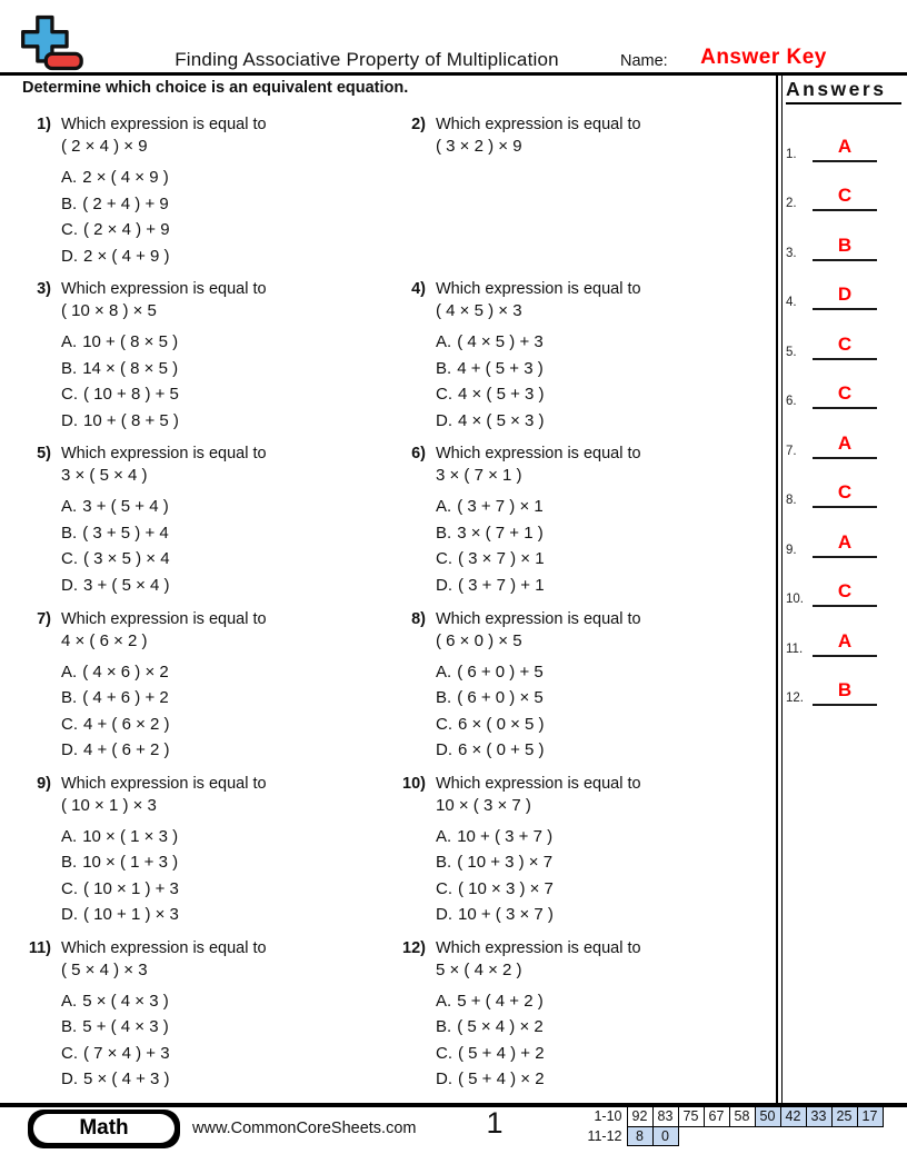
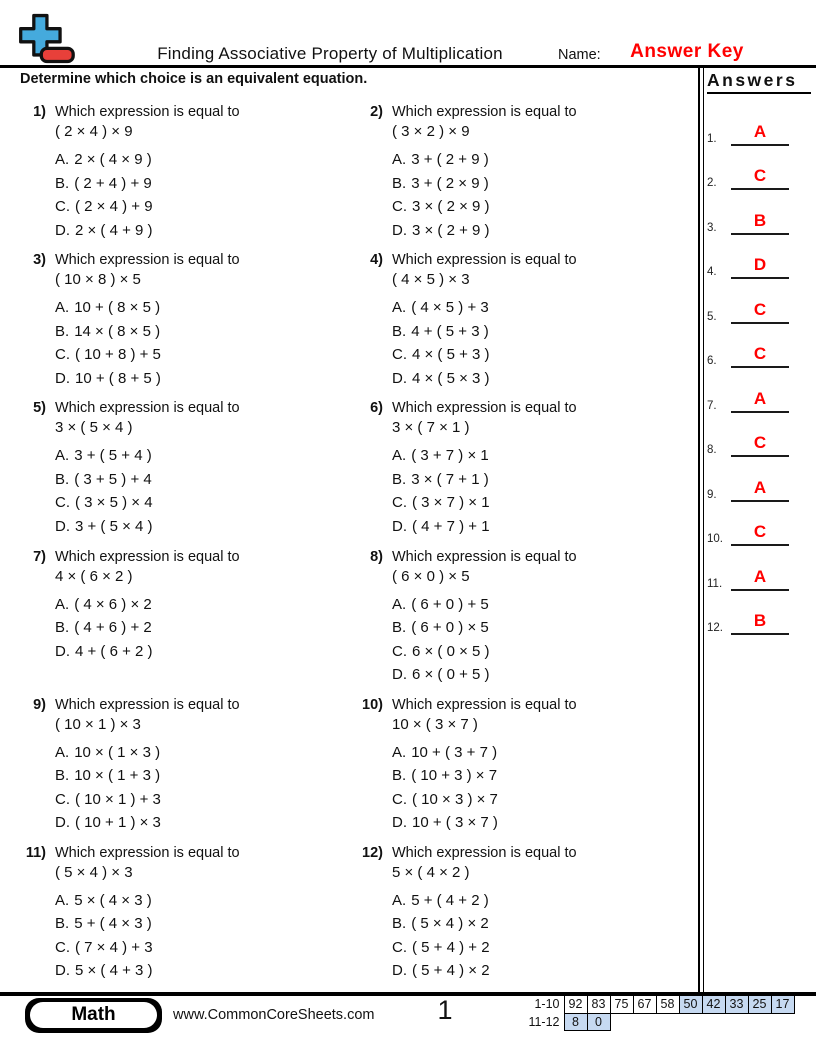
  Finding Associative Property of Multiplication
  Name:
  Answer Key
  Determine which choice is an equivalent equation.
  Answers
  1.
  A
  2.
  C
  3.
  B
  4.
  D
  5.
  C
  6.
  C
  7.
  A
  8.
  C
  9.
  A
  10.
  C
  11.
  A
  12.
  B
  1)
  Which expression is equal to
  ( 2 × 4 ) × 9
  A. 2 × ( 4 × 9 )
  B. ( 2 + 4 ) + 9
  C. ( 2 × 4 ) + 9
  D. 2 × ( 4 + 9 )
  2)
  Which expression is equal to
  ( 3 × 2 ) × 9
+ A. 3 + ( 2 + 9 )
+ B. 3 + ( 2 × 9 )
+ C. 3 × ( 2 × 9 )
+ D. 3 × ( 2 + 9 )
  3)
  Which expression is equal to
  ( 10 × 8 ) × 5
  A. 10 + ( 8 × 5 )
  B. 14 × ( 8 × 5 )
  C. ( 10 + 8 ) + 5
  D. 10 + ( 8 + 5 )
  4)
  Which expression is equal to
  ( 4 × 5 ) × 3
  A. ( 4 × 5 ) + 3
  B. 4 + ( 5 + 3 )
  C. 4 × ( 5 + 3 )
  D. 4 × ( 5 × 3 )
  5)
  Which expression is equal to
  3 × ( 5 × 4 )
  A. 3 + ( 5 + 4 )
  B. ( 3 + 5 ) + 4
  C. ( 3 × 5 ) × 4
  D. 3 + ( 5 × 4 )
  6)
  Which expression is equal to
  3 × ( 7 × 1 )
  A. ( 3 + 7 ) × 1
  B. 3 × ( 7 + 1 )
  C. ( 3 × 7 ) × 1
- D. ( 3 + 7 ) + 1
+ D. ( 4 + 7 ) + 1
  7)
  Which expression is equal to
  4 × ( 6 × 2 )
  A. ( 4 × 6 ) × 2
  B. ( 4 + 6 ) + 2
- C. 4 + ( 6 × 2 )
  D. 4 + ( 6 + 2 )
  8)
  Which expression is equal to
  ( 6 × 0 ) × 5
  A. ( 6 + 0 ) + 5
  B. ( 6 + 0 ) × 5
  C. 6 × ( 0 × 5 )
  D. 6 × ( 0 + 5 )
  9)
  Which expression is equal to
  ( 10 × 1 ) × 3
  A. 10 × ( 1 × 3 )
  B. 10 × ( 1 + 3 )
  C. ( 10 × 1 ) + 3
  D. ( 10 + 1 ) × 3
  10)
  Which expression is equal to
  10 × ( 3 × 7 )
  A. 10 + ( 3 + 7 )
  B. ( 10 + 3 ) × 7
  C. ( 10 × 3 ) × 7
  D. 10 + ( 3 × 7 )
  11)
  Which expression is equal to
  ( 5 × 4 ) × 3
  A. 5 × ( 4 × 3 )
  B. 5 + ( 4 × 3 )
  C. ( 7 × 4 ) + 3
  D. 5 × ( 4 + 3 )
  12)
  Which expression is equal to
  5 × ( 4 × 2 )
  A. 5 + ( 4 + 2 )
  B. ( 5 × 4 ) × 2
  C. ( 5 + 4 ) + 2
  D. ( 5 + 4 ) × 2
  Math
  www.CommonCoreSheets.com
  1
  1-10	92	83	75	67	58	50	42	33	25	17
  11-12	8	0
